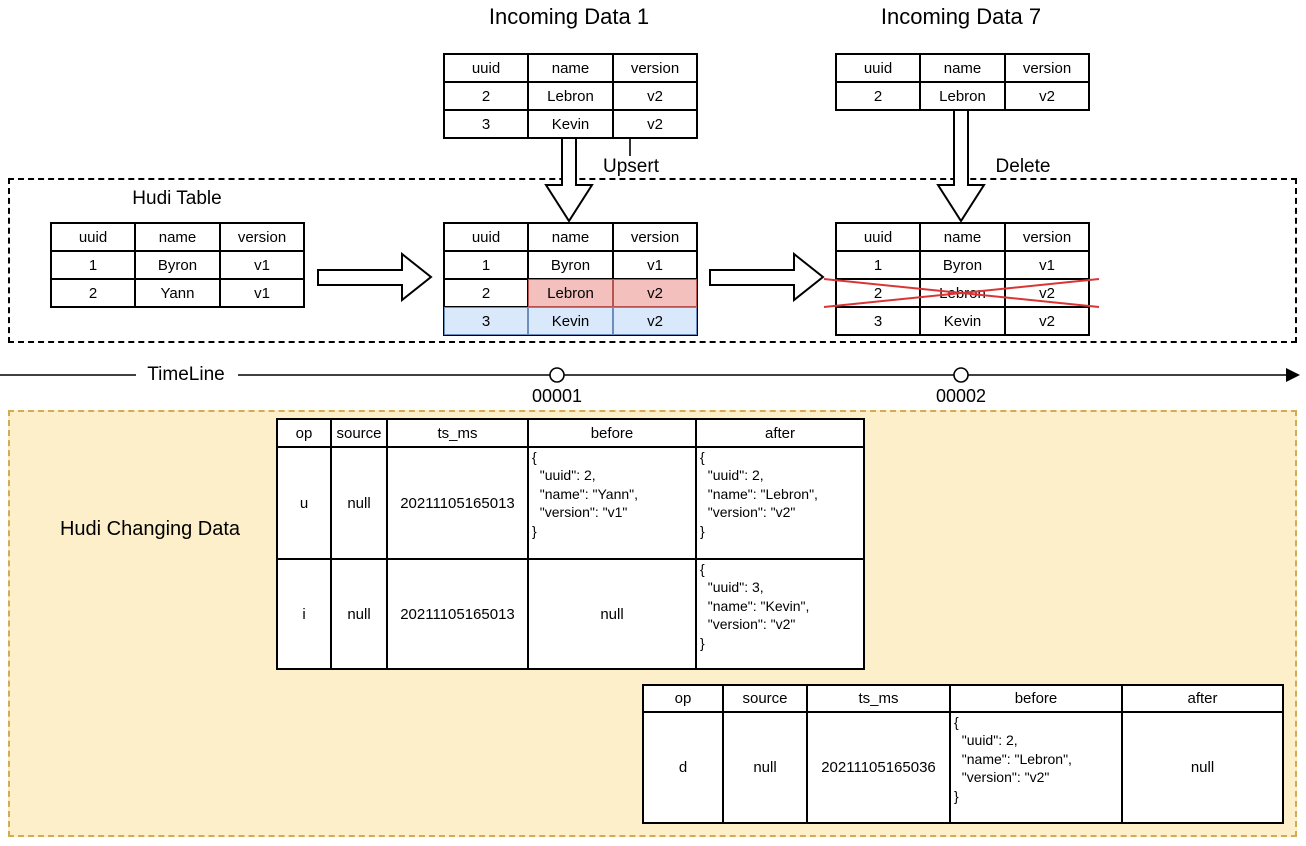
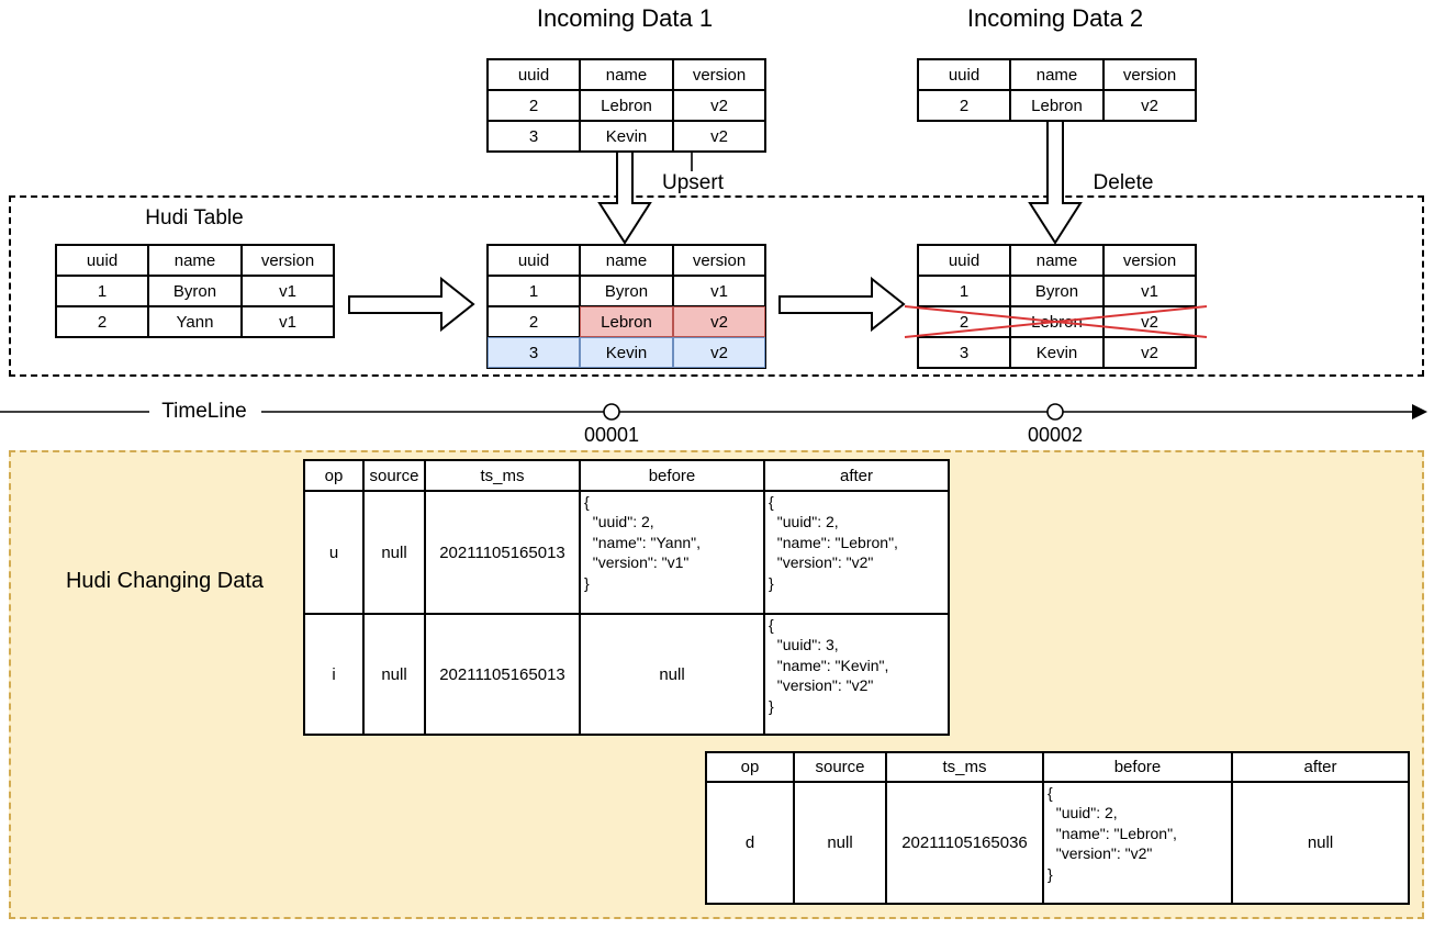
  Incoming Data 1
- Incoming Data 7
+ Incoming Data 2
  Hudi Table
  Upsert
  Delete
  TimeLine
  00001
  00002
  Hudi Changing Data
  uuid
  name
  version
  2
  Lebron
  v2
  3
  Kevin
  v2
  uuid
  name
  version
  2
  Lebron
  v2
  uuid
  name
  version
  1
  Byron
  v1
  2
  Yann
  v1
  uuid
  name
  version
  1
  Byron
  v1
  2
  Lebron
  v2
  3
  Kevin
  v2
  uuid
  name
  version
  1
  Byron
  v1
  2
  v2
  3
  Kevin
  v2
  op
  source
  ts_ms
  before
  after
  u
  null
  20211105165013
  {
  "uuid": 2,
  "name": "Yann",
  "version": "v1"
  }
  {
  "uuid": 2,
  "name": "Lebron",
  "version": "v2"
  }
  i
  null
  20211105165013
  null
  {
  "uuid": 3,
  "name": "Kevin",
  "version": "v2"
  }
  op
  source
  ts_ms
  before
  after
  d
  null
  20211105165036
  {
  "uuid": 2,
  "name": "Lebron",
  "version": "v2"
  }
  null
